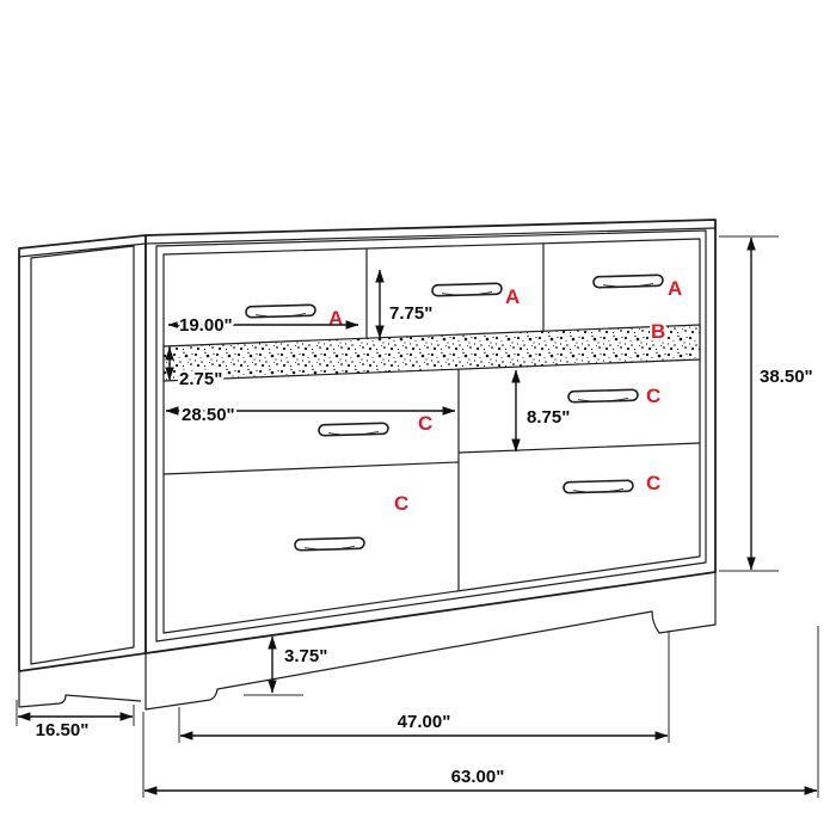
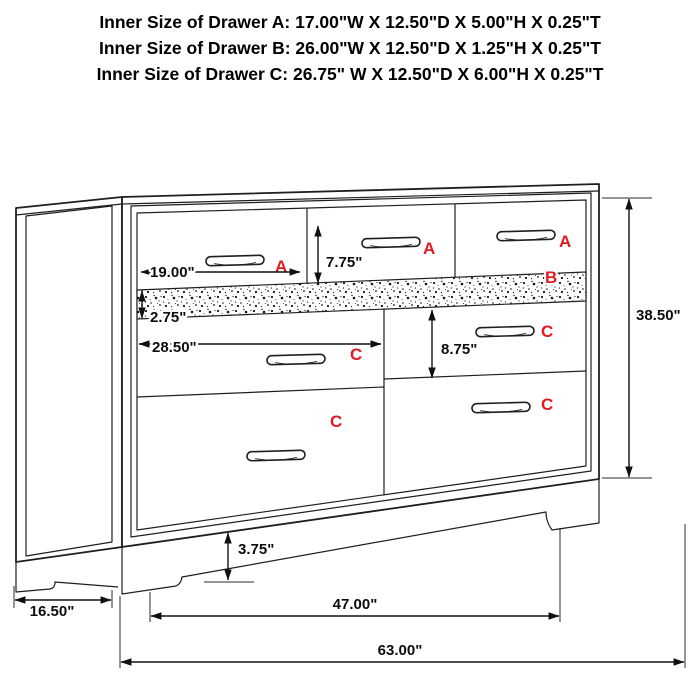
+ Inner Size of Drawer A: 17.00"W X 12.50"D X 5.00"H X 0.25"T
+ Inner Size of Drawer B: 26.00"W X 12.50"D X 1.25"H X 0.25"T
+ Inner Size of Drawer C: 26.75" W X 12.50"D X 6.00"H X 0.25"T
  A
  A
  A
  B
  C
  C
  C
  C
  19.00"
  7.75"
  2.75"
  28.50"
  8.75"
  38.50"
  3.75"
  16.50"
  47.00"
  63.00"
